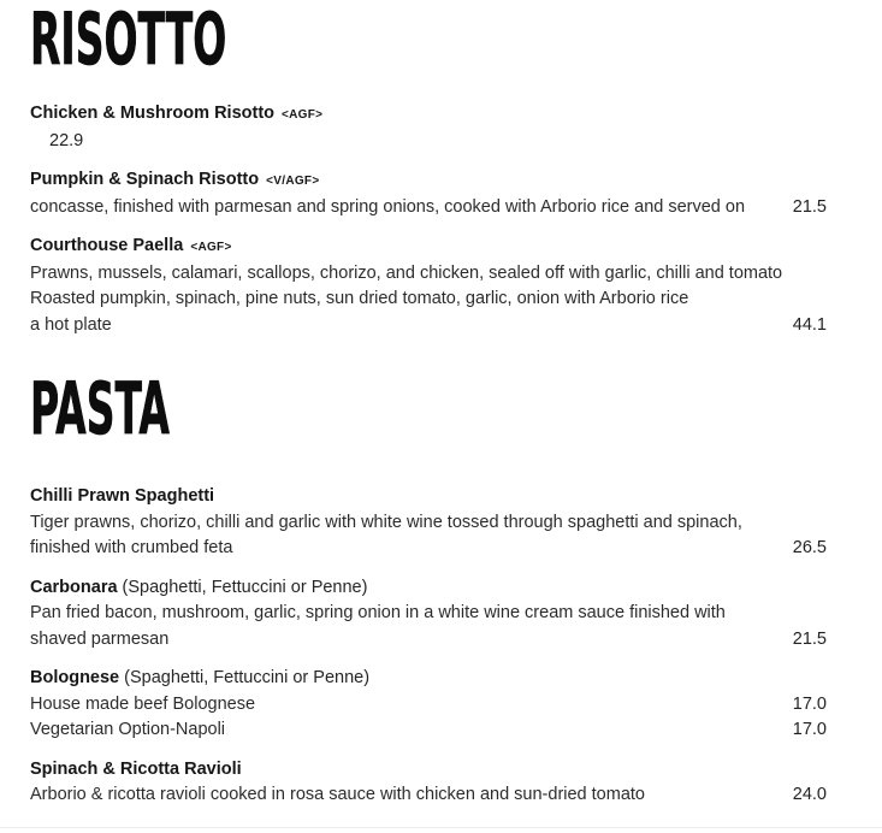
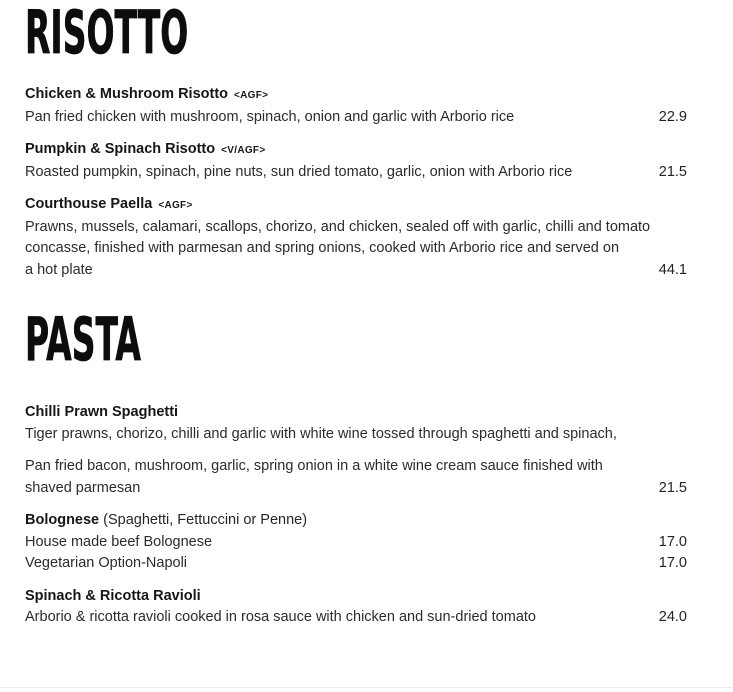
  RISOTTO
  Chicken & Mushroom Risotto <AGF>
+ Pan fried chicken with mushroom, spinach, onion and garlic with Arborio rice
  22.9
  Pumpkin & Spinach Risotto <V/AGF>
- concasse, finished with parmesan and spring onions, cooked with Arborio rice and served on
+ Roasted pumpkin, spinach, pine nuts, sun dried tomato, garlic, onion with Arborio rice
  21.5
  Courthouse Paella <AGF>
  Prawns, mussels, calamari, scallops, chorizo, and chicken, sealed off with garlic, chilli and tomato
- Roasted pumpkin, spinach, pine nuts, sun dried tomato, garlic, onion with Arborio rice
+ concasse, finished with parmesan and spring onions, cooked with Arborio rice and served on
  a hot plate
  44.1
  PASTA
  Chilli Prawn Spaghetti
  Tiger prawns, chorizo, chilli and garlic with white wine tossed through spaghetti and spinach,
- finished with crumbed feta
- 26.5
- Carbonara (Spaghetti, Fettuccini or Penne)
  Pan fried bacon, mushroom, garlic, spring onion in a white wine cream sauce finished with
  shaved parmesan
  21.5
  Bolognese (Spaghetti, Fettuccini or Penne)
  House made beef Bolognese
  17.0
  Vegetarian Option-Napoli
  17.0
  Spinach & Ricotta Ravioli
  Arborio & ricotta ravioli cooked in rosa sauce with chicken and sun-dried tomato
  24.0
